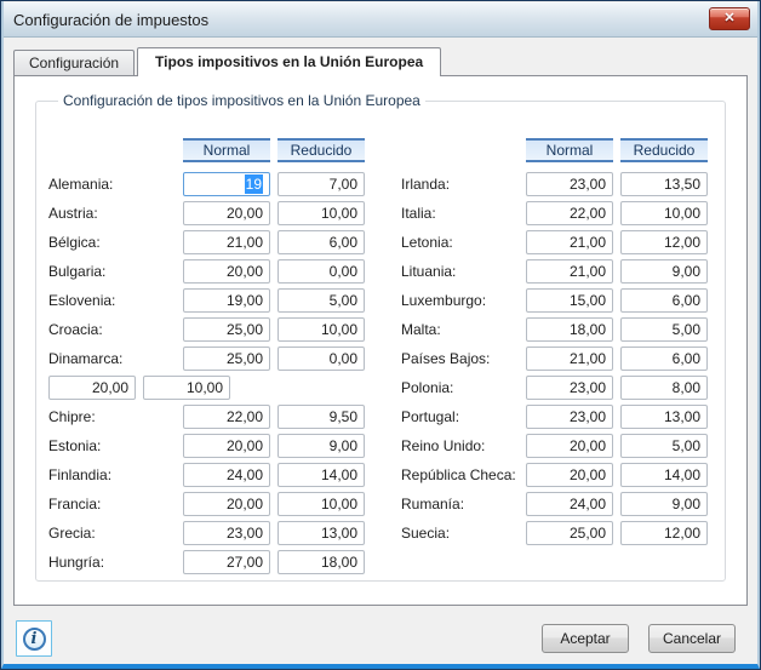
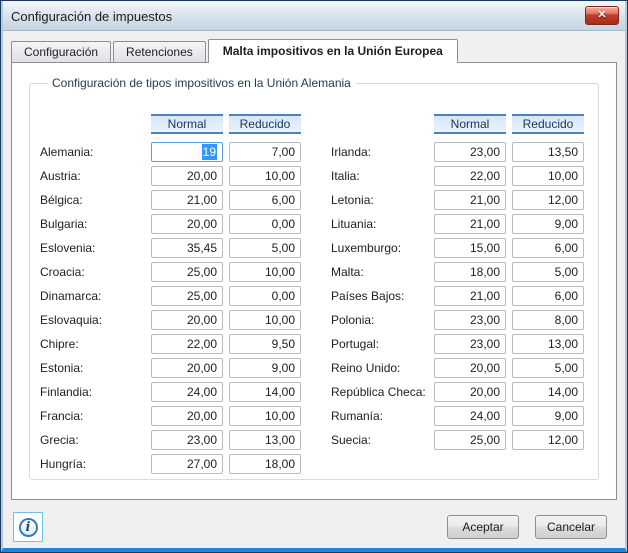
  Configuración de impuestos
  ✕
  Configuración
+ Retenciones
- Tipos impositivos en la Unión Europea
+ Malta impositivos en la Unión Europea
- Configuración de tipos impositivos en la Unión Europea
+ Configuración de tipos impositivos en la Unión Alemania
  Normal
  Reducido
  Alemania:
  19
  7,00
  Austria:
  20,00
  10,00
  Bélgica:
  21,00
  6,00
  Bulgaria:
  20,00
  0,00
  Eslovenia:
- 19,00
+ 35,45
  5,00
  Croacia:
  25,00
  10,00
  Dinamarca:
  25,00
  0,00
+ Eslovaquia:
  20,00
  10,00
  Chipre:
  22,00
  9,50
  Estonia:
  20,00
  9,00
  Finlandia:
  24,00
  14,00
  Francia:
  20,00
  10,00
  Grecia:
  23,00
  13,00
  Hungría:
  27,00
  18,00
  Normal
  Reducido
  Irlanda:
  23,00
  13,50
  Italia:
  22,00
  10,00
  Letonia:
  21,00
  12,00
  Lituania:
  21,00
  9,00
  Luxemburgo:
  15,00
  6,00
  Malta:
  18,00
  5,00
  Países Bajos:
  21,00
  6,00
  Polonia:
  23,00
  8,00
  Portugal:
  23,00
  13,00
  Reino Unido:
  20,00
  5,00
  República Checa:
  20,00
  14,00
  Rumanía:
  24,00
  9,00
  Suecia:
  25,00
  12,00
  i
  Aceptar
  Cancelar
